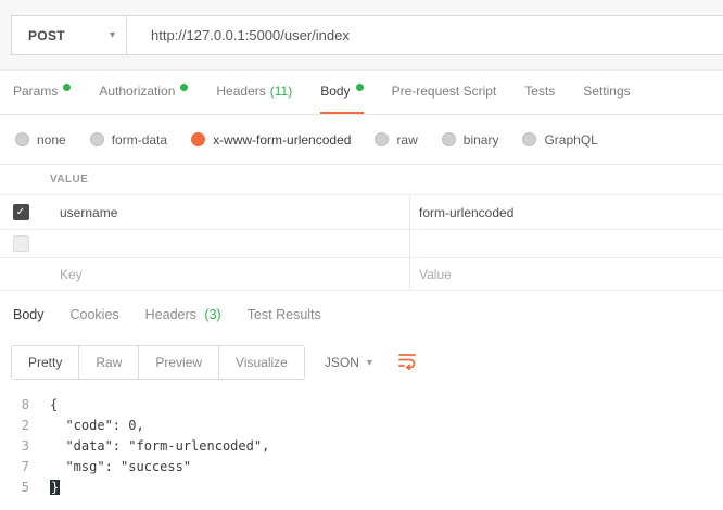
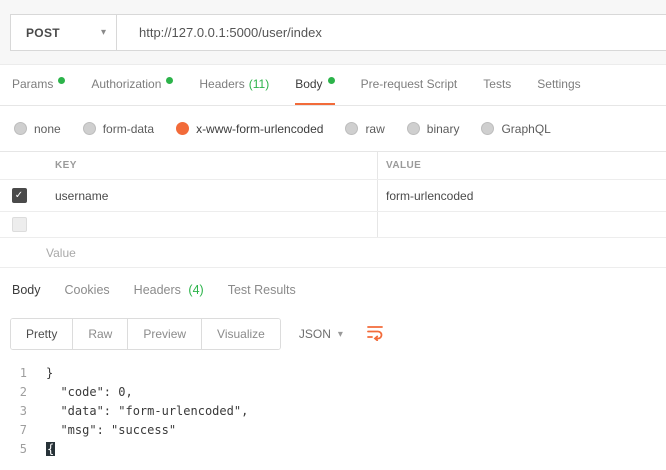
  POST
  ▾
  http://127.0.0.1:5000/user/index
  Params
  Authorization
  Headers
  (11)
  Body
  Pre-request Script
  Tests
  Settings
  none
  form-data
  x-www-form-urlencoded
  raw
  binary
  GraphQL
+ KEY
  VALUE
  ✓
  username
  form-urlencoded
- Key
  Value
  Body
  Cookies
- Headers (3)
+ Headers (4)
  Test Results
  Pretty
  Raw
  Preview
  Visualize
  JSON
  ▾
- 8
+ 1
  2
  3
  7
  5
- {
+ }
  "code": 0,
  "data": "form-urlencoded",
  "msg": "success"
- }
+ {
